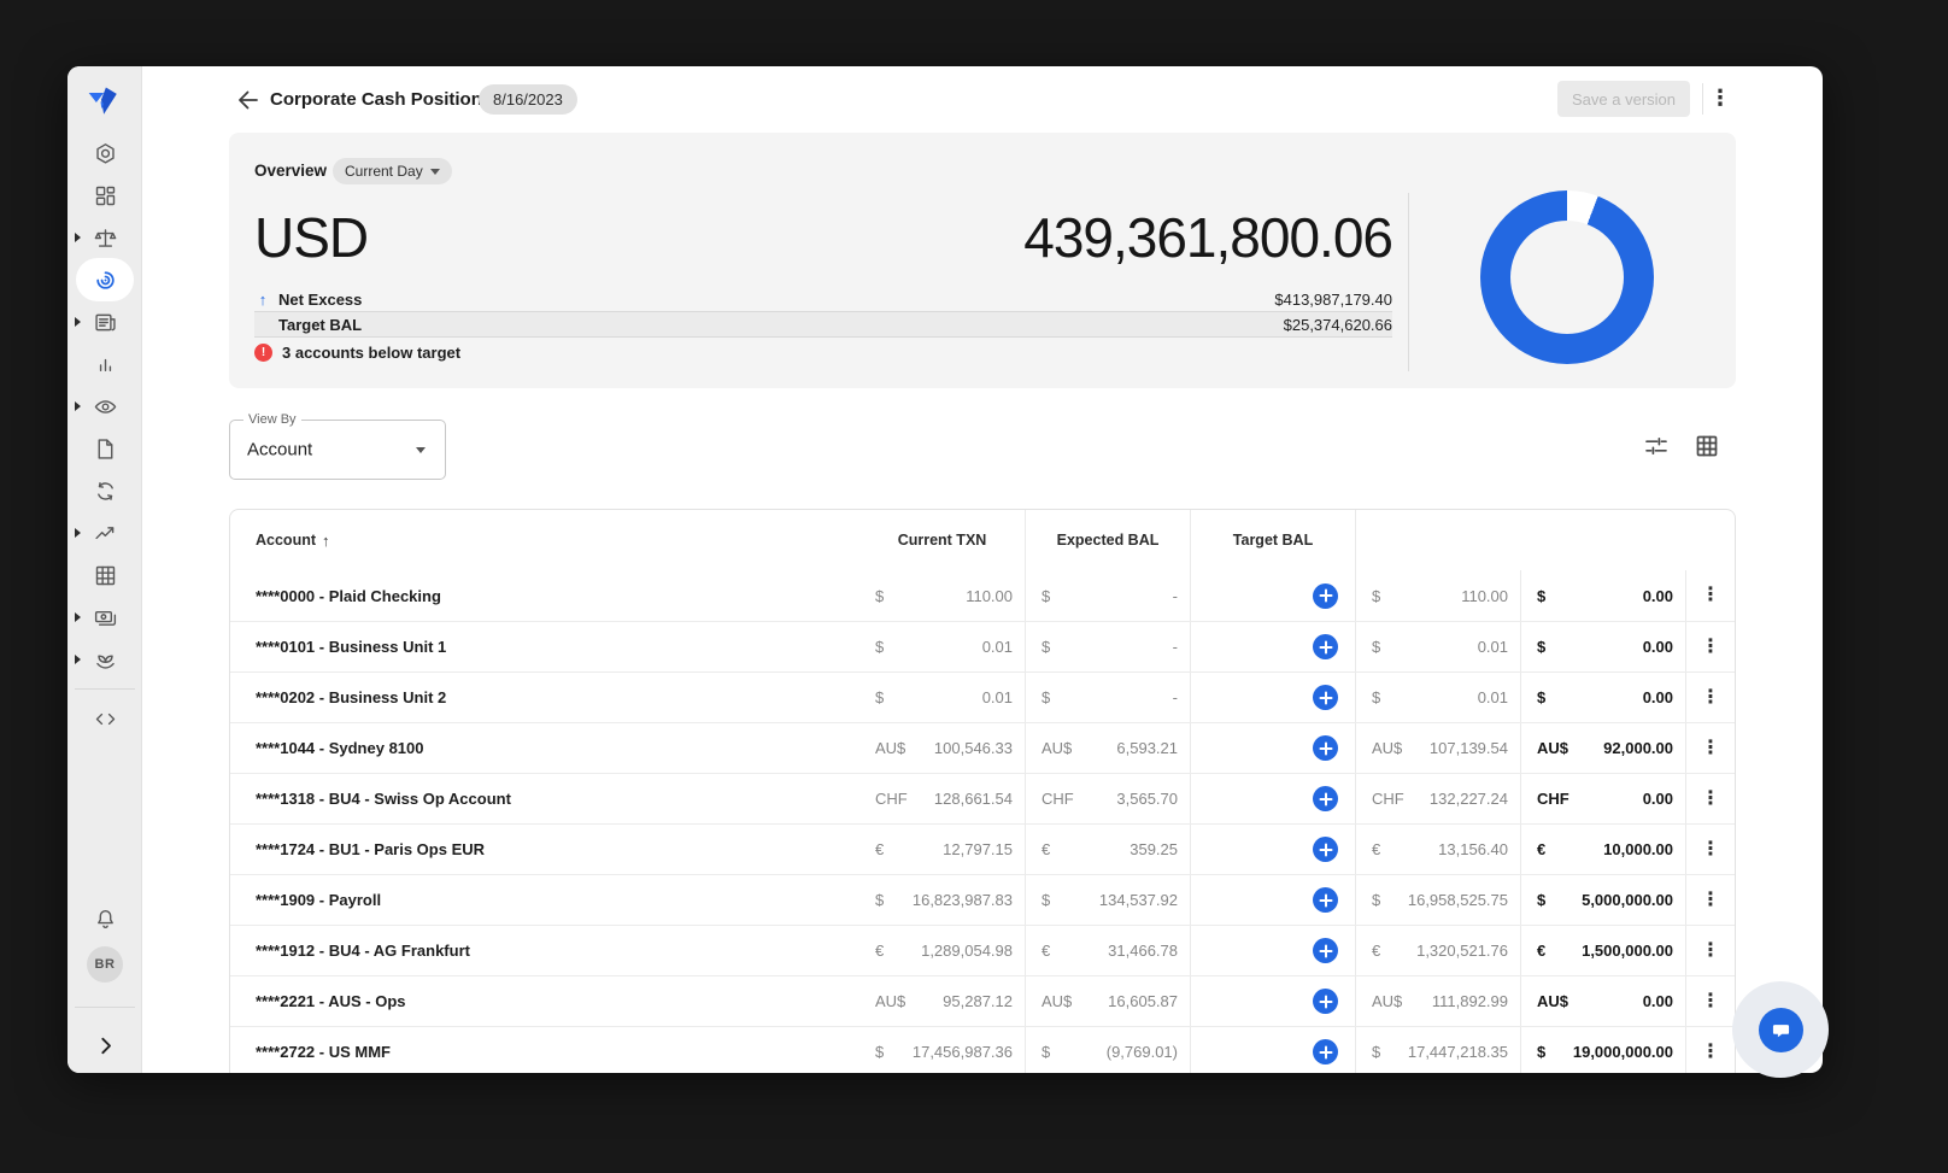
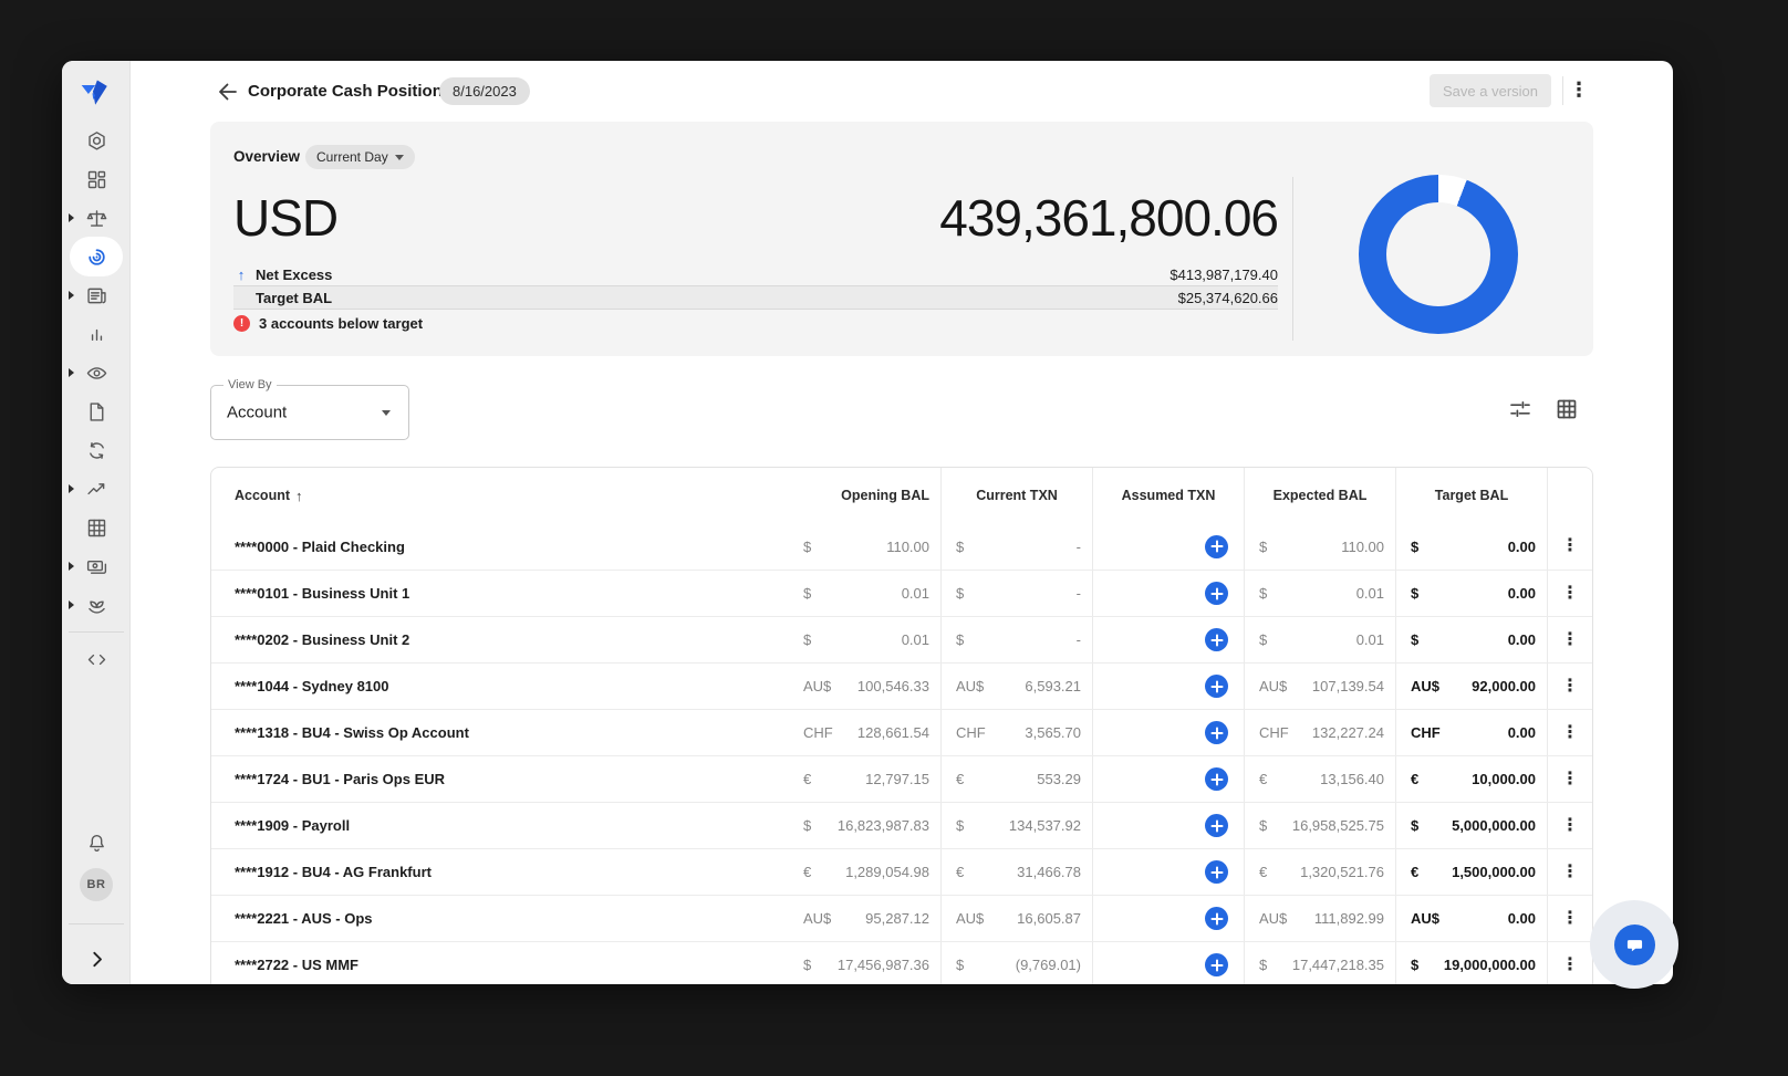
  BR
  Corporate Cash Position
  8/16/2023
  Save a version
  ⋮
  Overview
  Current Day
  USD
  439,361,800.06
  ↑
  Net Excess
  $413,987,179.40
  Target BAL
  $25,374,620.66
  3 accounts below target
  View By
  Account
  Account
  ↑
+ Opening BAL
  Current TXN
+ Assumed TXN
  Expected BAL
  Target BAL
  ****0000 - Plaid Checking
  $
  110.00
  $
  -
  $
  110.00
  $
  0.00
  ⋮
  ****0101 - Business Unit 1
  $
  0.01
  $
  -
  $
  0.01
  $
  0.00
  ⋮
  ****0202 - Business Unit 2
  $
  0.01
  $
  -
  $
  0.01
  $
  0.00
  ⋮
  ****1044 - Sydney 8100
  AU$
  100,546.33
  AU$
  6,593.21
  AU$
  107,139.54
  AU$
  92,000.00
  ⋮
  ****1318 - BU4 - Swiss Op Account
  CHF
  128,661.54
  CHF
  3,565.70
  CHF
  132,227.24
  CHF
  0.00
  ⋮
  ****1724 - BU1 - Paris Ops EUR
  €
  12,797.15
  €
- 359.25
+ 553.29
  €
  13,156.40
  €
  10,000.00
  ⋮
  ****1909 - Payroll
  $
  16,823,987.83
  $
  134,537.92
  $
  16,958,525.75
  $
  5,000,000.00
  ⋮
  ****1912 - BU4 - AG Frankfurt
  €
  1,289,054.98
  €
  31,466.78
  €
  1,320,521.76
  €
  1,500,000.00
  ⋮
  ****2221 - AUS - Ops
  AU$
  95,287.12
  AU$
  16,605.87
  AU$
  111,892.99
  AU$
  0.00
  ⋮
  ****2722 - US MMF
  $
  17,456,987.36
  $
  (9,769.01)
  $
  17,447,218.35
  $
  19,000,000.00
  ⋮
